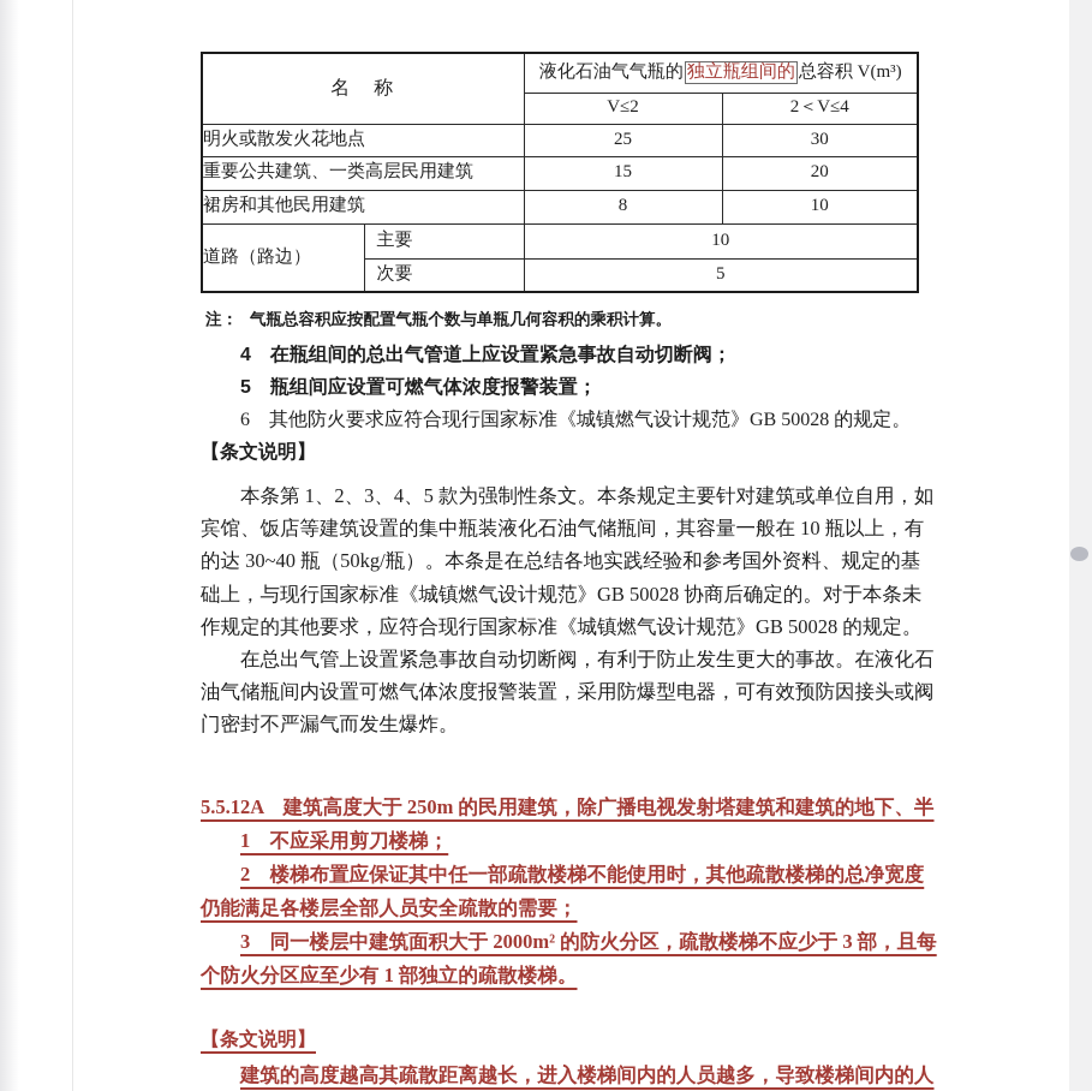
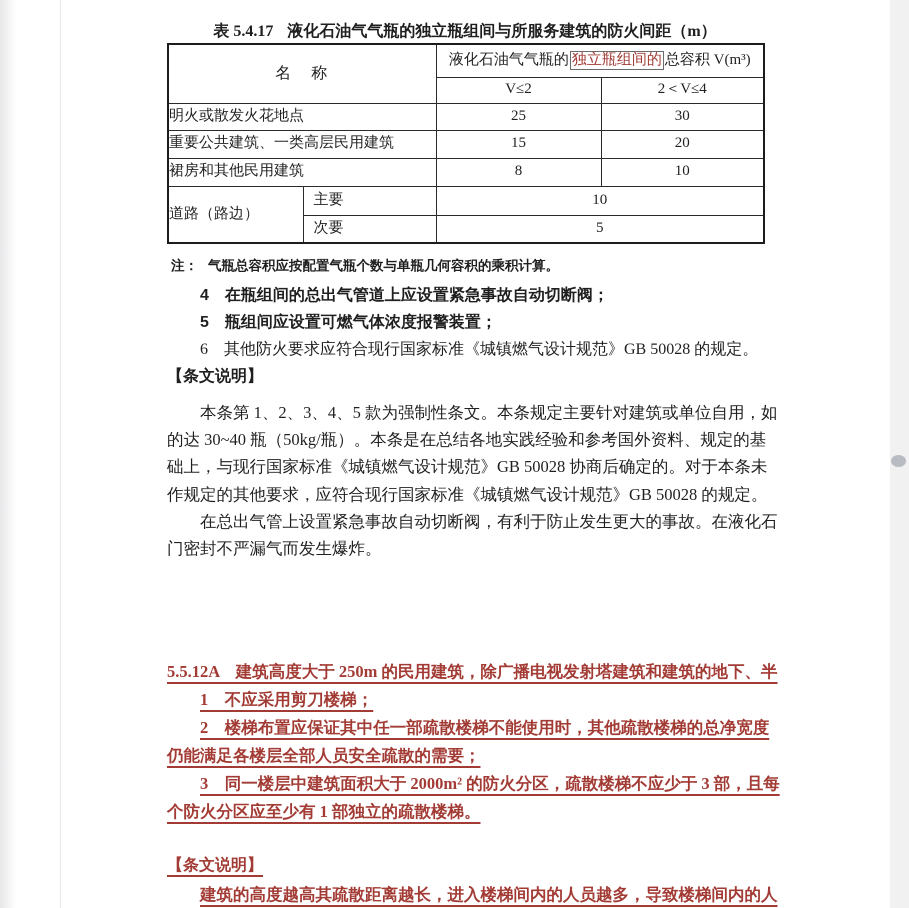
+ 表 5.4.17 液化石油气气瓶的独立瓶组间与所服务建筑的防火间距（m）
  名 称	液化石油气气瓶的 独立瓶组间的 总容积 V(m³)
  V≤2	2＜V≤4
  明火或散发火花地点	25	30
  重要公共建筑、一类高层民用建筑	15	20
  裙房和其他民用建筑	8	10
  道路（路边）	主要	10
  次要	5
  注： 气瓶总容积应按配置气瓶个数与单瓶几何容积的乘积计算。
  4 在瓶组间的总出气管道上应设置紧急事故自动切断阀；
  5 瓶组间应设置可燃气体浓度报警装置；
  6 其他防火要求应符合现行国家标准《城镇燃气设计规范》GB 50028 的规定。
  【条文说明】
  本条第 1、2、3、4、5 款为强制性条文。本条规定主要针对建筑或单位自用，如
- 宾馆、饭店等建筑设置的集中瓶装液化石油气储瓶间，其容量一般在 10 瓶以上，有
  的达 30~40 瓶（50kg/瓶）。本条是在总结各地实践经验和参考国外资料、规定的基
  础上，与现行国家标准《城镇燃气设计规范》GB 50028 协商后确定的。对于本条未
  作规定的其他要求，应符合现行国家标准《城镇燃气设计规范》GB 50028 的规定。
  在总出气管上设置紧急事故自动切断阀，有利于防止发生更大的事故。在液化石
- 油气储瓶间内设置可燃气体浓度报警装置，采用防爆型电器，可有效预防因接头或阀
  门密封不严漏气而发生爆炸。
  5.5.12A 建筑高度大于 250m 的民用建筑，除广播电视发射塔建筑和建筑的地下、半
  1 不应采用剪刀楼梯；
  2 楼梯布置应保证其中任一部疏散楼梯不能使用时，其他疏散楼梯的总净宽度
  仍能满足各楼层全部人员安全疏散的需要；
  3 同一楼层中建筑面积大于 2000m² 的防火分区，疏散楼梯不应少于 3 部，且每
  个防火分区应至少有 1 部独立的疏散楼梯。
  【条文说明】
  建筑的高度越高其疏散距离越长，进入楼梯间内的人员越多，导致楼梯间内的人
